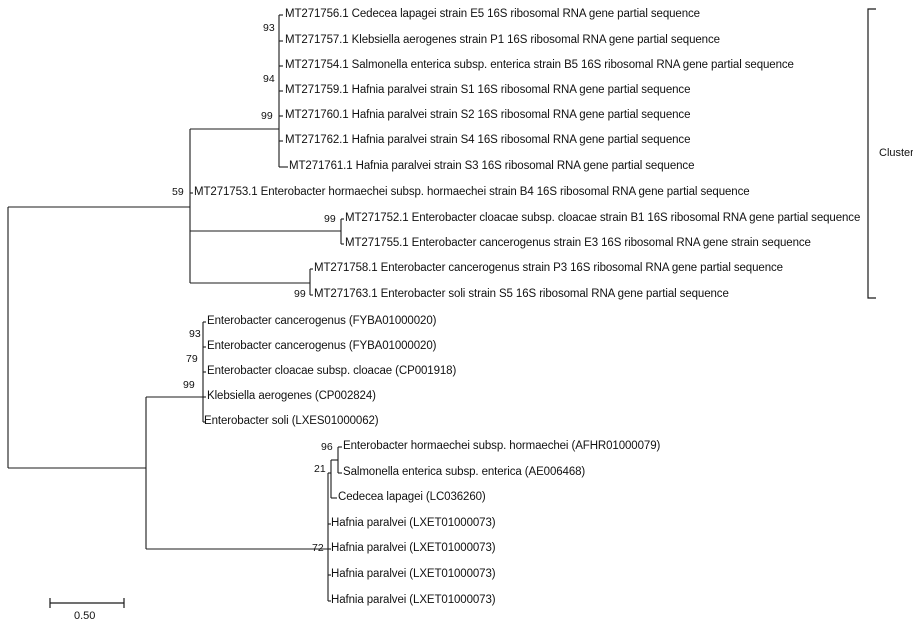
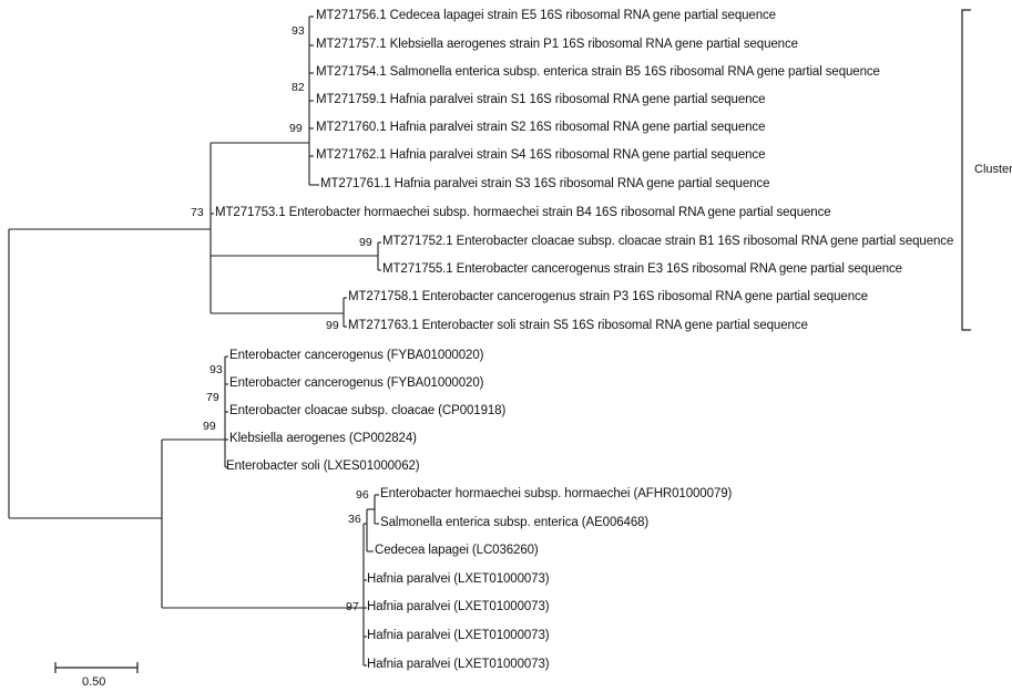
  MT271756.1 Cedecea lapagei strain E5 16S ribosomal RNA gene partial sequence
  MT271757.1 Klebsiella aerogenes strain P1 16S ribosomal RNA gene partial sequence
  MT271754.1 Salmonella enterica subsp. enterica strain B5 16S ribosomal RNA gene partial sequence
  MT271759.1 Hafnia paralvei strain S1 16S ribosomal RNA gene partial sequence
  MT271760.1 Hafnia paralvei strain S2 16S ribosomal RNA gene partial sequence
  MT271762.1 Hafnia paralvei strain S4 16S ribosomal RNA gene partial sequence
  MT271761.1 Hafnia paralvei strain S3 16S ribosomal RNA gene partial sequence
  MT271753.1 Enterobacter hormaechei subsp. hormaechei strain B4 16S ribosomal RNA gene partial sequence
  MT271752.1 Enterobacter cloacae subsp. cloacae strain B1 16S ribosomal RNA gene partial sequence
- MT271755.1 Enterobacter cancerogenus strain E3 16S ribosomal RNA gene strain sequence
+ MT271755.1 Enterobacter cancerogenus strain E3 16S ribosomal RNA gene partial sequence
  MT271758.1 Enterobacter cancerogenus strain P3 16S ribosomal RNA gene partial sequence
  MT271763.1 Enterobacter soli strain S5 16S ribosomal RNA gene partial sequence
  Enterobacter cancerogenus (FYBA01000020)
  Enterobacter cancerogenus (FYBA01000020)
  Enterobacter cloacae subsp. cloacae (CP001918)
  Klebsiella aerogenes (CP002824)
  Enterobacter soli (LXES01000062)
  Enterobacter hormaechei subsp. hormaechei (AFHR01000079)
  Salmonella enterica subsp. enterica (AE006468)
  Cedecea lapagei (LC036260)
  Hafnia paralvei (LXET01000073)
  Hafnia paralvei (LXET01000073)
  Hafnia paralvei (LXET01000073)
  Hafnia paralvei (LXET01000073)
  93
- 94
+ 82
  99
- 59
+ 73
  99
  99
  93
  79
  99
  96
- 21
+ 36
- 72
+ 97
  Cluster
  0.50
